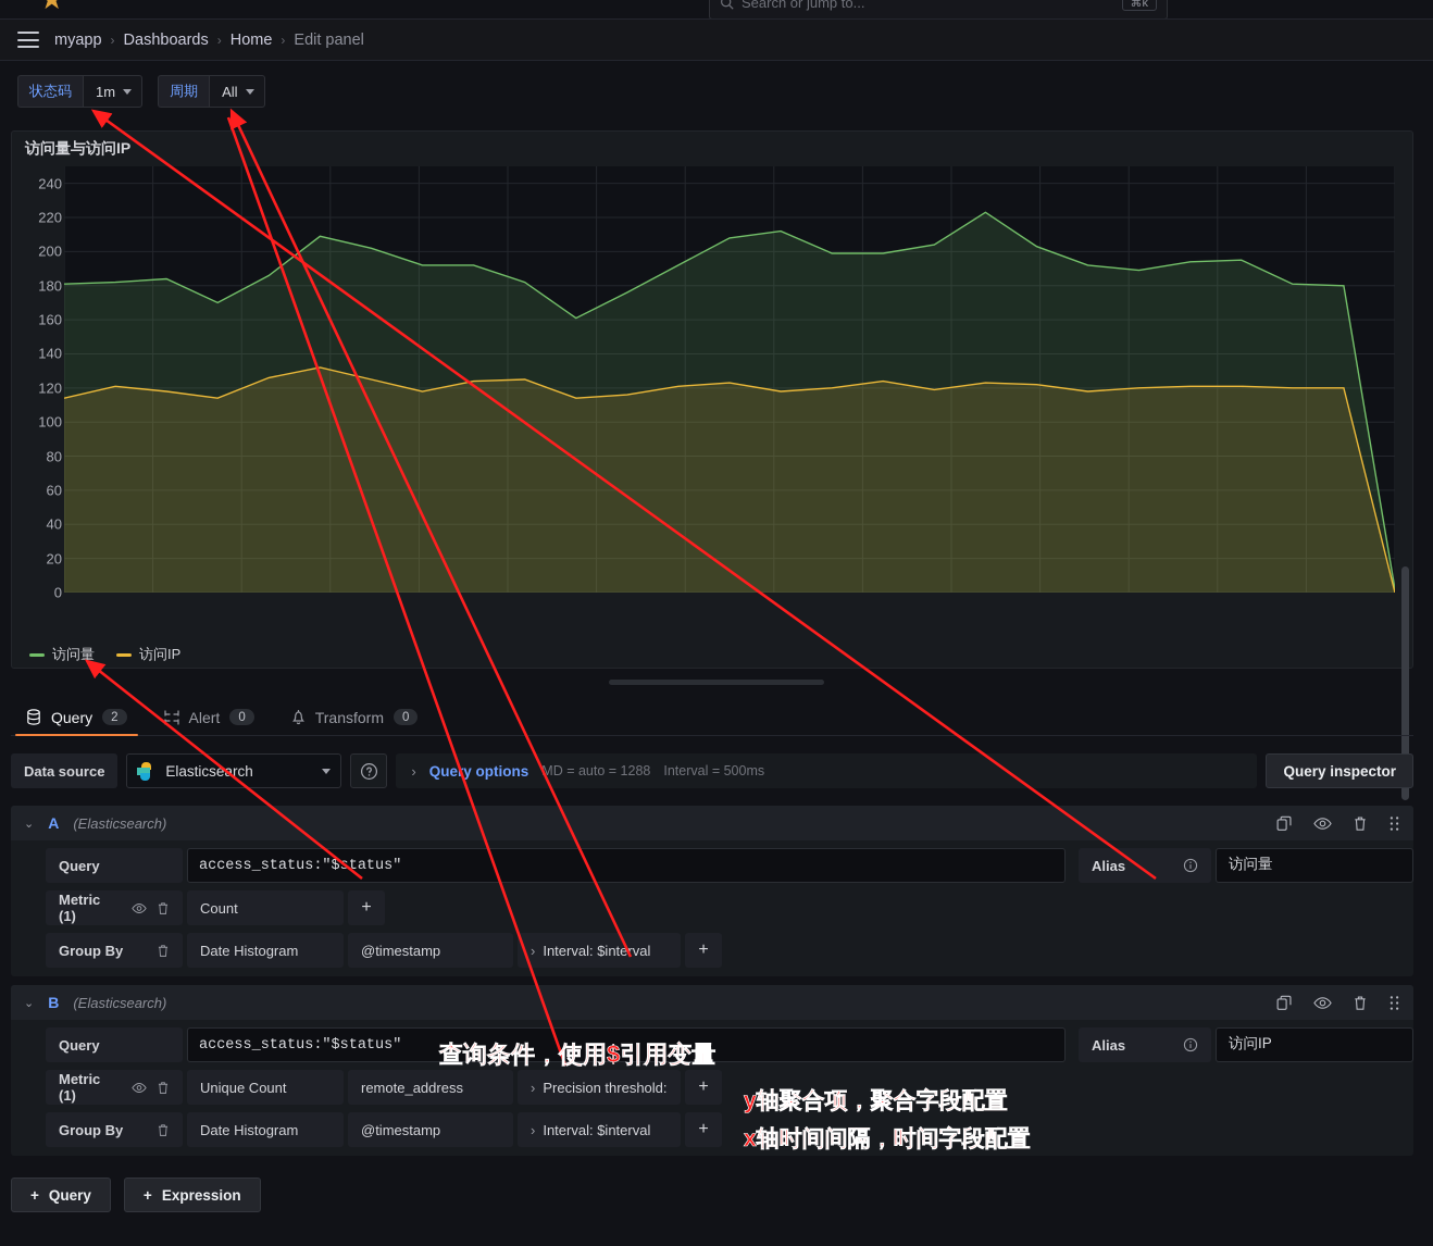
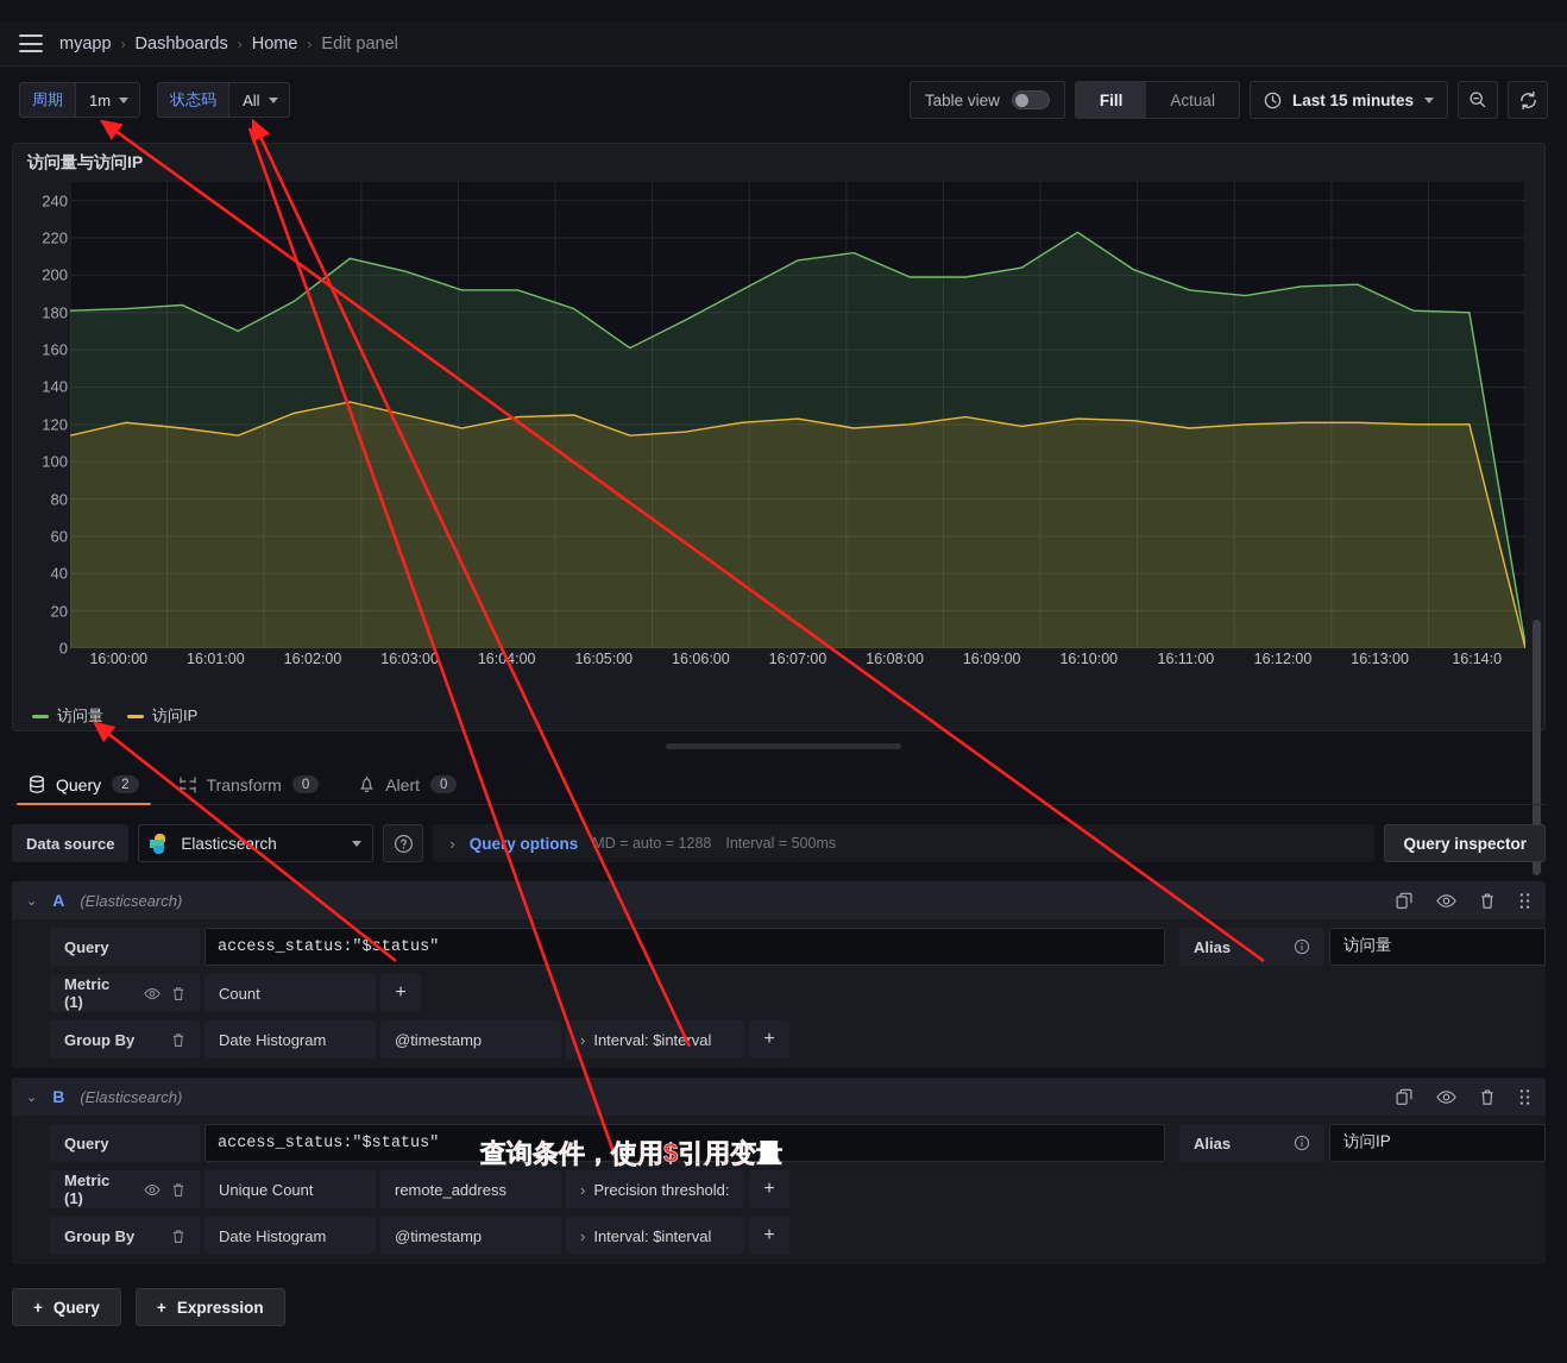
- Search or jump to...
- ⌘k
  myapp
  ›
  Dashboards
  ›
  Home
  ›
  Edit panel
- 状态码
+ 周期
  1m
- 周期
+ 状态码
  All
+ Table view
+ Fill
+ Actual
+ Last 15 minutes
  访问量与访问IP
  0
  20
  40
  60
  80
  100
  120
  140
  160
  180
  200
  220
  240
+ 16:00:00
+ 16:01:00
+ 16:02:00
+ 16:03:00
+ 16:04:00
+ 16:05:00
+ 16:06:00
+ 16:07:00
+ 16:08:00
+ 16:09:00
+ 16:10:00
+ 16:11:00
+ 16:12:00
+ 16:13:00
+ 16:14:0
  访问量
  访问IP
  Query
  2
- Alert
+ Transform
  0
- Transform
+ Alert
  0
  Data source
  Elasticsearch
  ›
  Quey options
  MD = auto = 1288
  Interval = 500ms
  Query inspector
  ⌄
  A
  (Elasticsearch)
  Query
  access_status:"$tatus"
  Alias
  访问量
  Metric (1)
  Count
  +
  Group By
  Date Histogram
  @timestamp
  ›
  Interval: $interval
  +
  ⌄
  B
  (Elasticsearch)
  Query
  access_status:"$status"
  Alias
  访问IP
  Metric (1)
  Unique Count
  remote_address
  ›
  Precision threshold:
  +
  Group By
  Date Histogram
  @timestamp
  ›
  Interval: $interval
  +
  +
  Query
  +
  Expression
  查询条件，使用$引用变量
- y轴聚合项，聚合字段配置
- x轴时间间隔，时间字段配置
